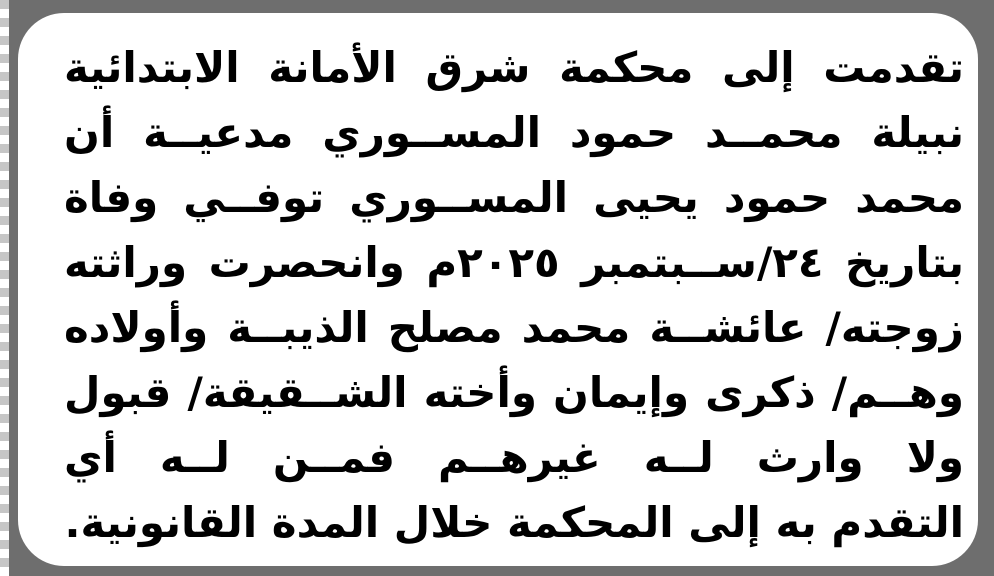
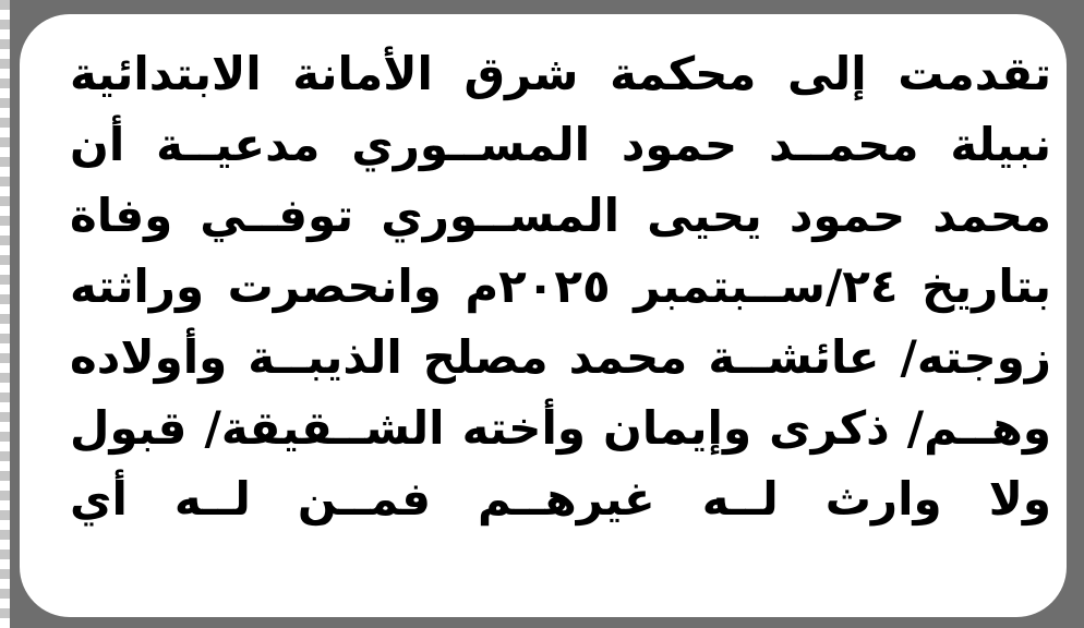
  تقدمت إلى محكمة شرق الأمانة الابتدائية
  نبيلة محمــد حمود المســوري مدعيــة أن
  محمد حمود يحيى المســوري توفــي وفاة
  بتاريخ ٢٤/ســبتمبر ٢٠٢٥م وانحصرت وراثته
  زوجته/ عائشــة محمد مصلح الذيبــة وأولاده
  وهــم/ ذكرى وإيمان وأخته الشــقيقة/ قبول
  ولا وارث لــه غيرهــم فمــن لــه أي
- التقدم به إلى المحكمة خلال المدة القانونية.
